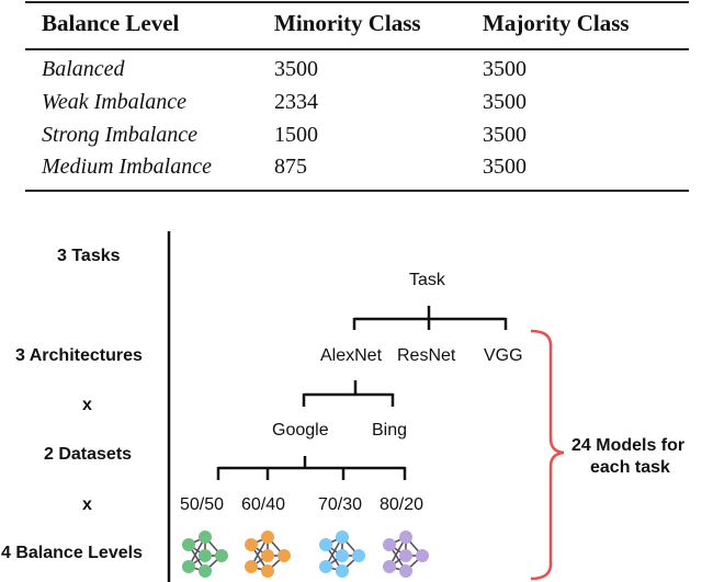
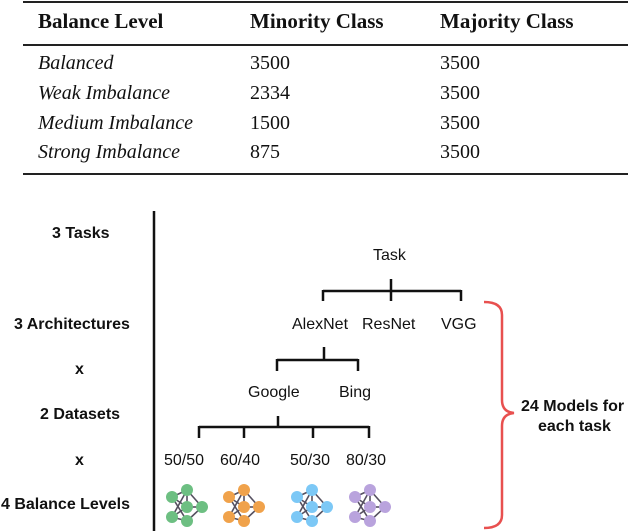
  Balance Level
  Minority Class
  Majority Class
  Balanced
  3500
  3500
  Weak Imbalance
  2334
  3500
- Strong Imbalance
+ Medium Imbalance
  1500
  3500
- Medium Imbalance
+ Strong Imbalance
  875
  3500
  3 Tasks
  3 Architectures
  x
  2 Datasets
  x
  4 Balance Levels
  Task
  AlexNet
  ResNet
  VGG
  Google
  Bing
  50/50
  60/40
- 70/30
+ 50/30
- 80/20
+ 80/30
  24 Models for
  each task
